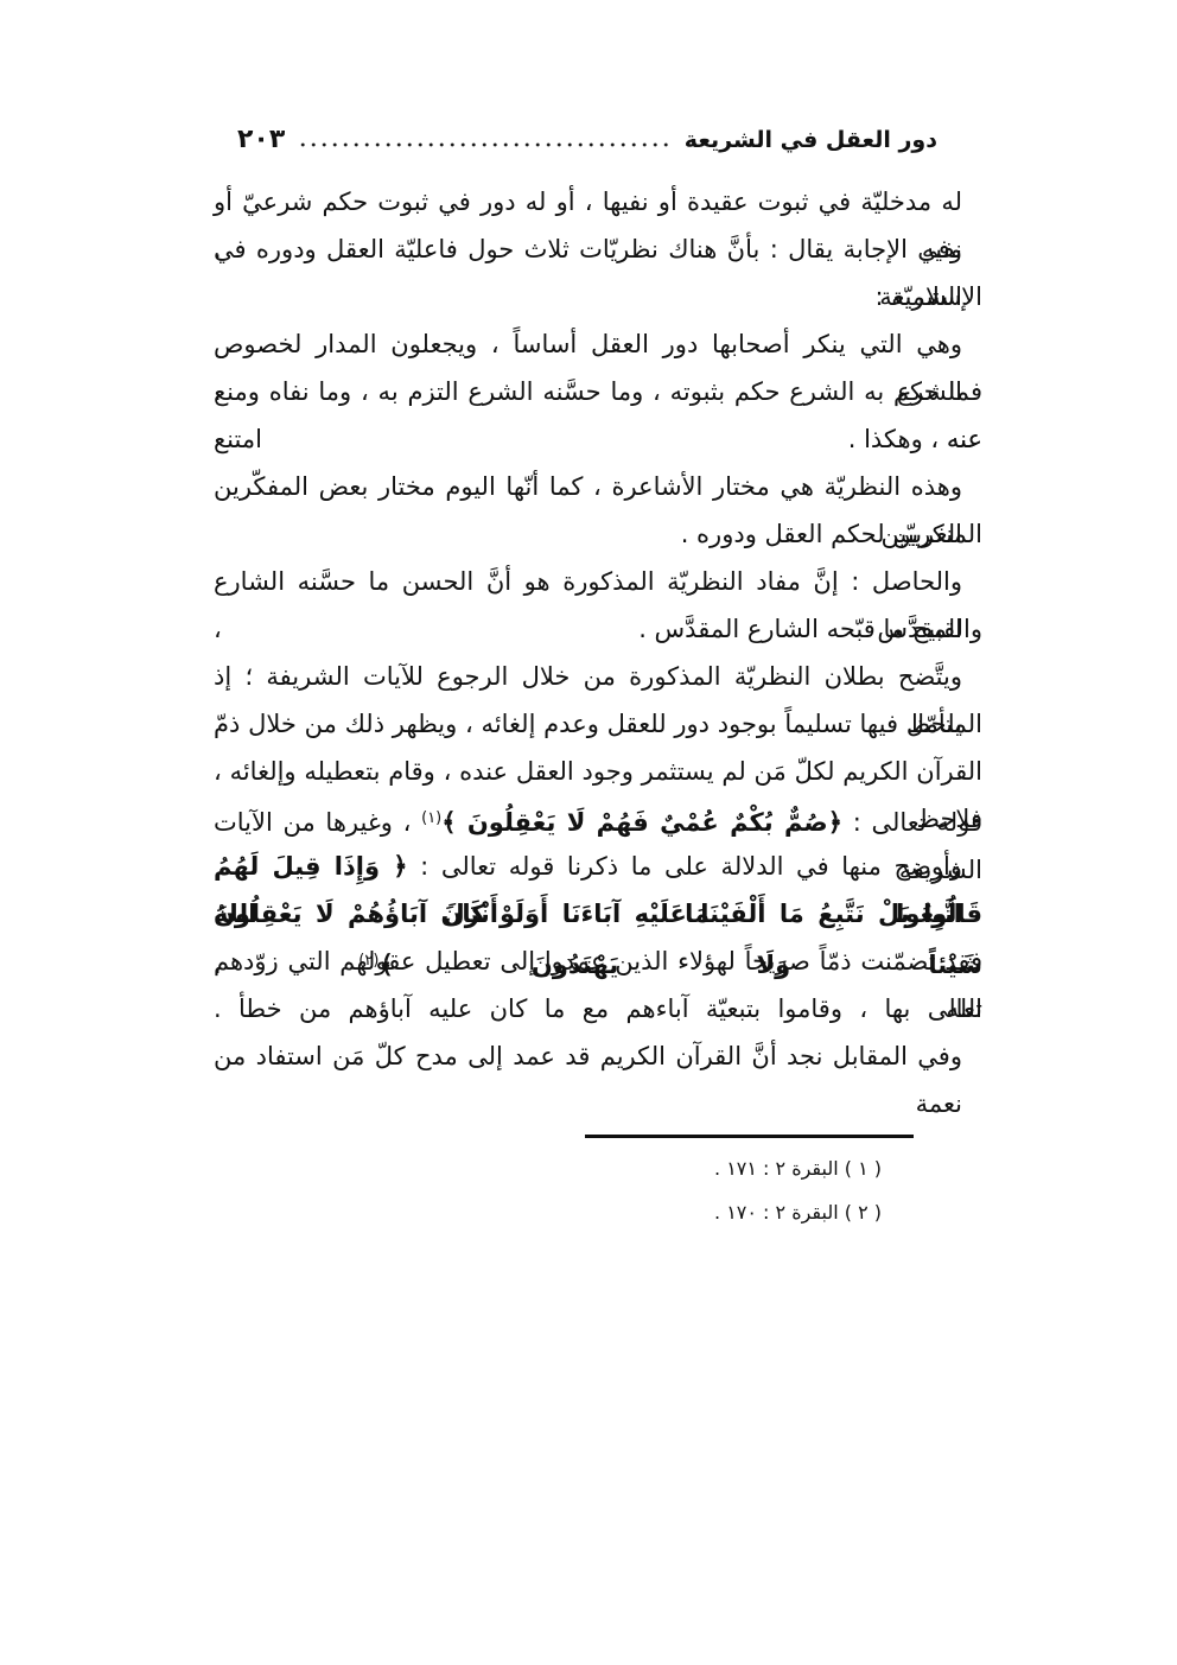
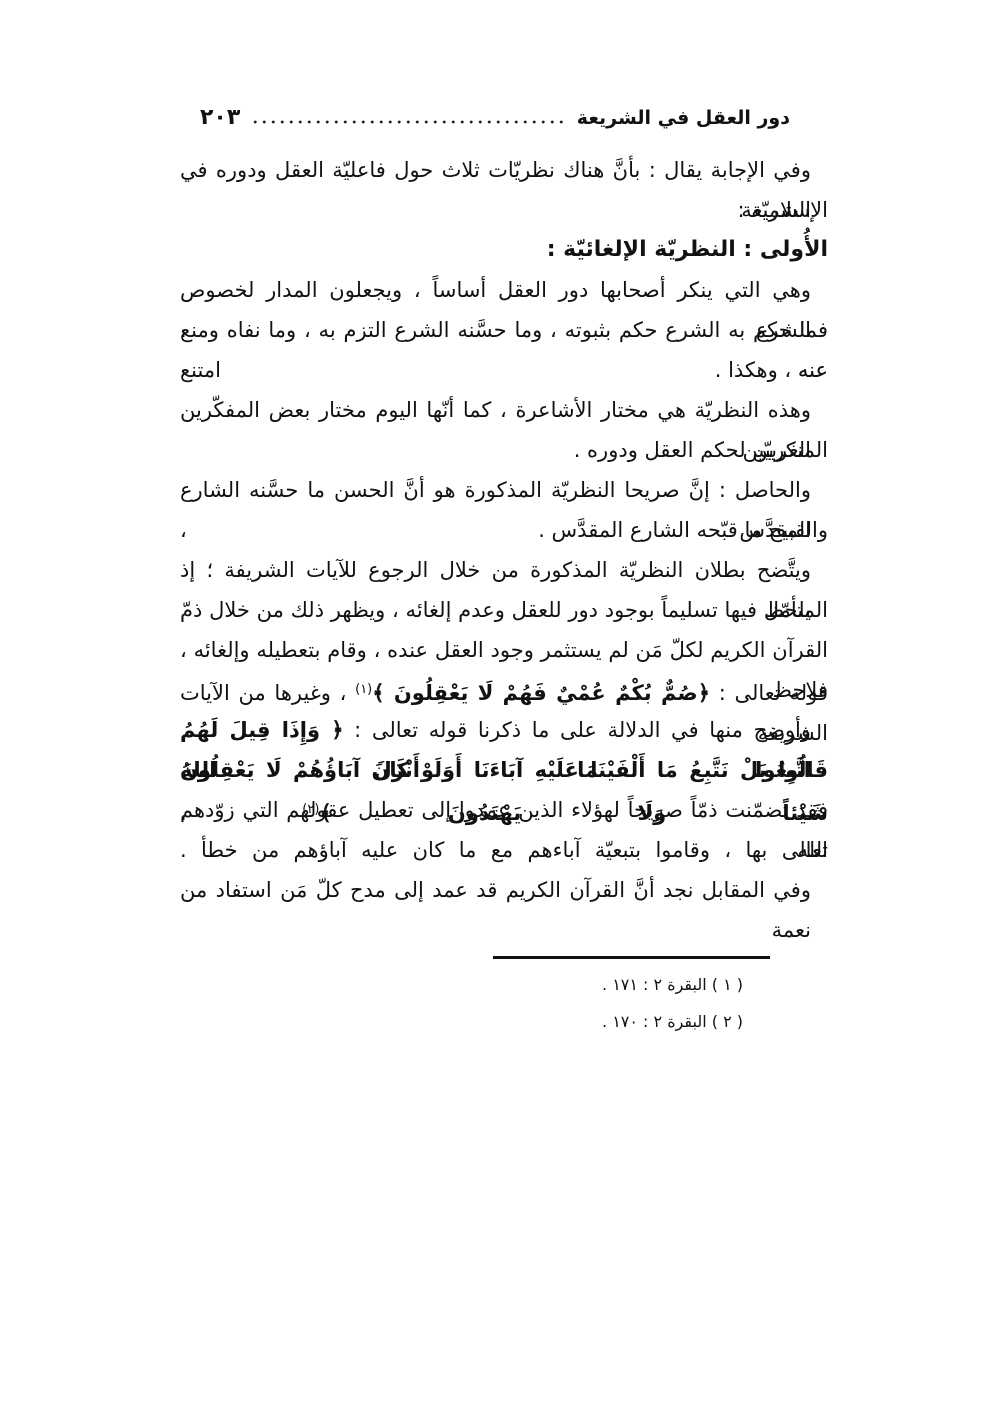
  دور العقل في الشريعة
  ٢٠٣
- له مدخليّة في ثبوت عقيدة أو نفيها ، أو له دور في ثبوت حكم شرعيّ أو نفيه .
  وفي الإجابة يقال : بأنَّ هناك نظريّات ثلاث حول فاعليّة العقل ودوره في الشريعة
  الإسلاميّة :
+ الأُولى : النظريّة الإلغائيّة :
  وهي التي ينكر أصحابها دور العقل أساساً ، ويجعلون المدار لخصوص الشرع ،
  فما حكم به الشرع حكم بثبوته ، وما حسَّنه الشرع التزم به ، وما نفاه ومنع عنه امتنع
  عنه ، وهكذا .
  وهذه النظريّة هي مختار الأشاعرة ، كما أنّها اليوم مختار بعض المفكّرين الغربيّين
  المنكرين لحكم العقل ودوره .
- والحاصل : إنَّ مفاد النظريّة المذكورة هو أنَّ الحسن ما حسَّنه الشارع المقدَّس ،
+ والحاصل : إنَّ صريحا النظريّة المذكورة هو أنَّ الحسن ما حسَّنه الشارع المقدَّس ،
  والقبيح ما قبّحه الشارع المقدَّس .
  ويتَّضح بطلان النظريّة المذكورة من خلال الرجوع للآيات الشريفة ؛ إذ يلحظ
  المتأمّل فيها تسليماً بوجود دور للعقل وعدم إلغائه ، ويظهر ذلك من خلال ذمّ
  القرآن الكريم لكلّ مَن لم يستثمر وجود العقل عنده ، وقام بتعطيله وإلغائه ، فلاحظ
  قوله تعالى : ﴿صُمٌّ بُكْمٌ عُمْيٌ فَهُمْ لَا يَعْقِلُونَ ﴾(١) ، وغيرها من الآيات الشريفة .
  وأوضح منها في الدلالة على ما ذكرنا قوله تعالى : ﴿ وَإِذَا قِيلَ لَهُمُ اتَّبِعُوا مَا أَنْزَلَ اللهُ
  قَالُوا بَلْ نَتَّبِعُ مَا أَلْفَيْنَا عَلَيْهِ آبَاءَنَا أَوَلَوْ كَانَ آبَاؤُهُمْ لَا يَعْقِلُونَ شَيْئاً وَلَا يَهْتَدُونَ ﴾(٢) ،
  فقد تضمّنت ذمّاً صريحاً لهؤلاء الذين عمدوا إلى تعطيل عقولهم التي زوّدهم الله
  تعالى بها ، وقاموا بتبعيّة آباءهم مع ما كان عليه آباؤهم من خطأ .
  وفي المقابل نجد أنَّ القرآن الكريم قد عمد إلى مدح كلّ مَن استفاد من نعمة
  ( ١ ) البقرة ٢ : ١٧١ .
  ( ٢ ) البقرة ٢ : ١٧٠ .
